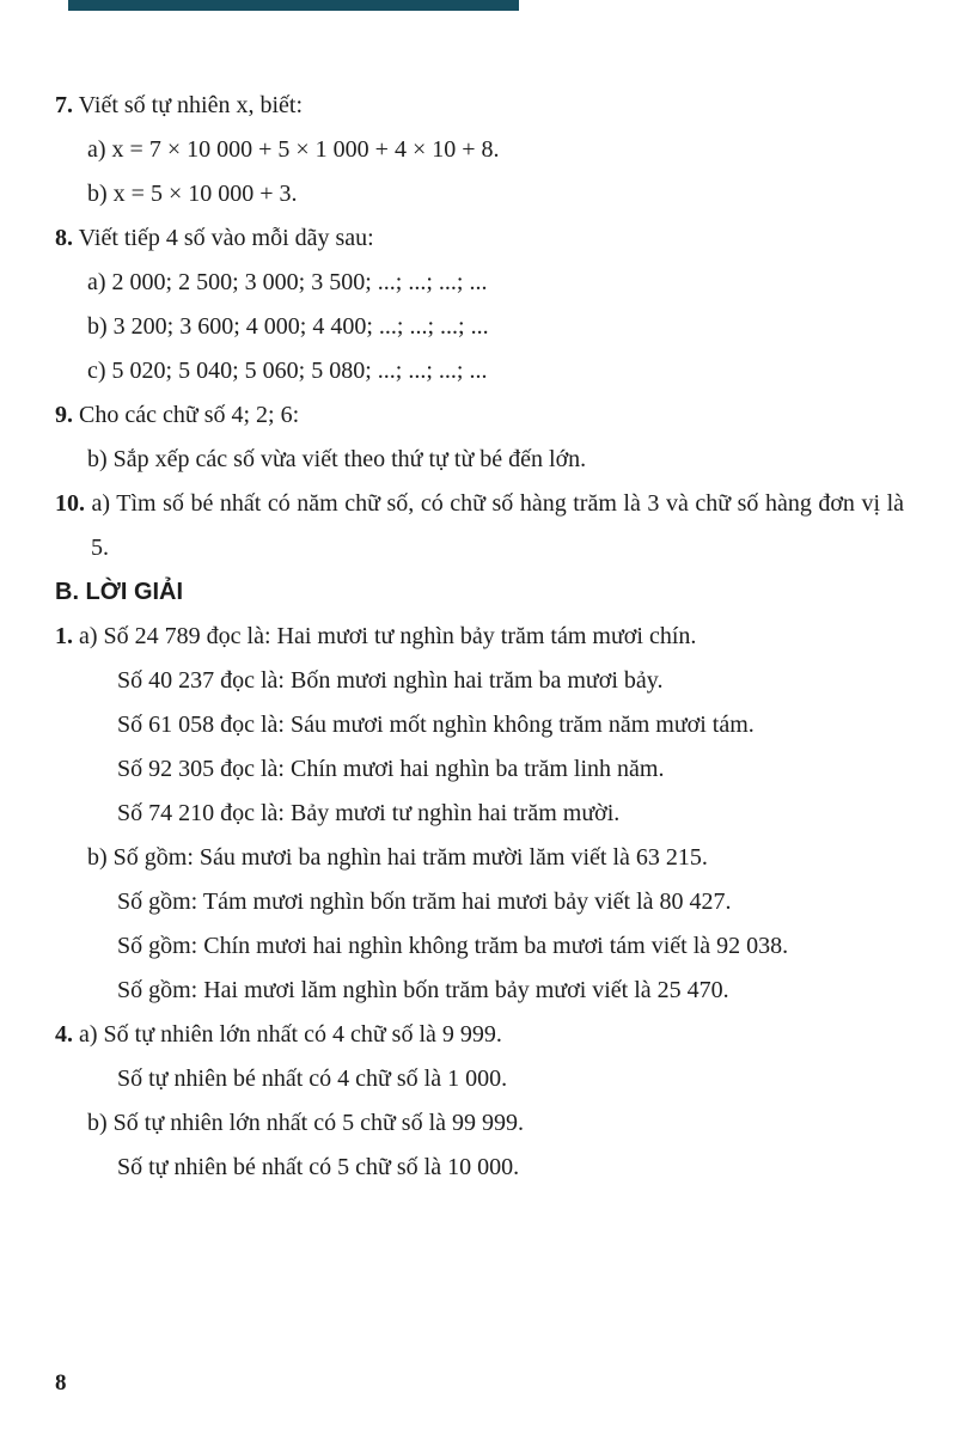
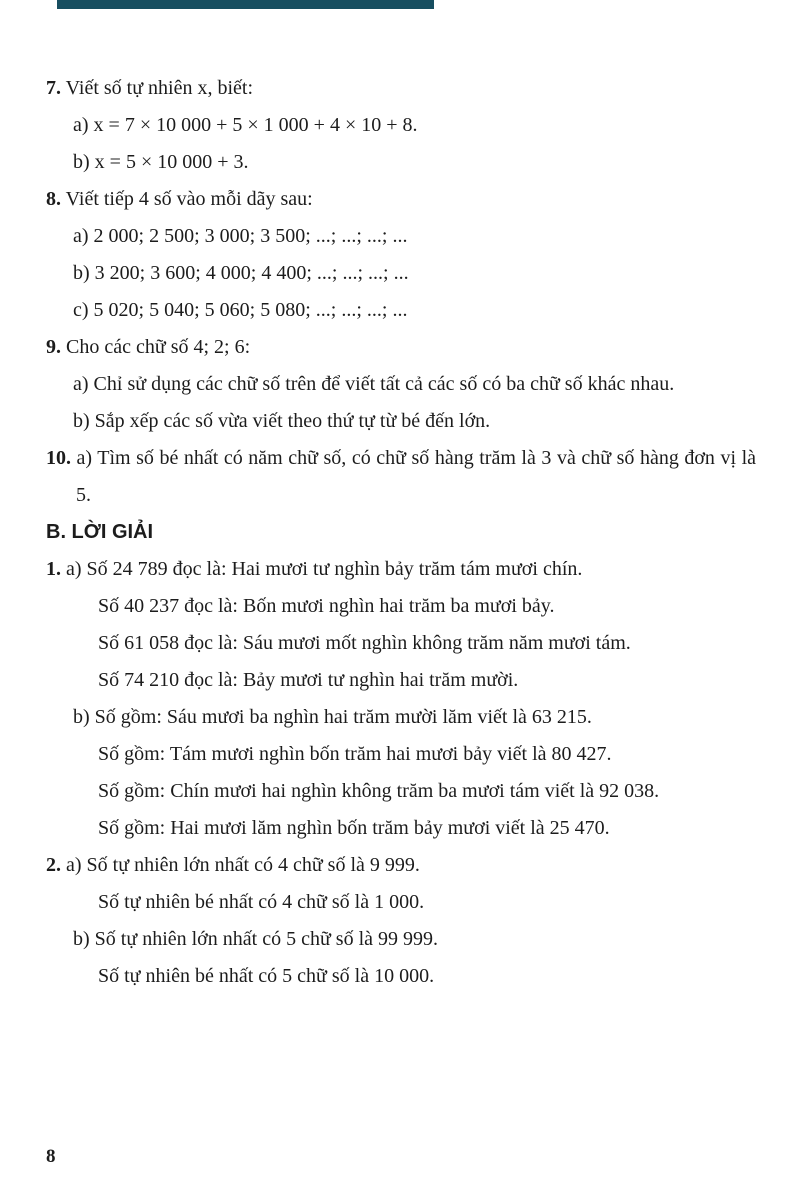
  7. Viết số tự nhiên x, biết:
  a) x = 7 × 10 000 + 5 × 1 000 + 4 × 10 + 8.
  b) x = 5 × 10 000 + 3.
  8. Viết tiếp 4 số vào mỗi dãy sau:
  a) 2 000; 2 500; 3 000; 3 500; ...; ...; ...; ...
  b) 3 200; 3 600; 4 000; 4 400; ...; ...; ...; ...
  c) 5 020; 5 040; 5 060; 5 080; ...; ...; ...; ...
  9. Cho các chữ số 4; 2; 6:
+ a) Chỉ sử dụng các chữ số trên để viết tất cả các số có ba chữ số khác nhau.
  b) Sắp xếp các số vừa viết theo thứ tự từ bé đến lớn.
  10. a) Tìm số bé nhất có năm chữ số, có chữ số hàng trăm là 3 và chữ số hàng đơn vị là 5.
  B. LỜI GIẢI
  1. a) Số 24 789 đọc là: Hai mươi tư nghìn bảy trăm tám mươi chín.
  Số 40 237 đọc là: Bốn mươi nghìn hai trăm ba mươi bảy.
  Số 61 058 đọc là: Sáu mươi mốt nghìn không trăm năm mươi tám.
- Số 92 305 đọc là: Chín mươi hai nghìn ba trăm linh năm.
  Số 74 210 đọc là: Bảy mươi tư nghìn hai trăm mười.
  b) Số gồm: Sáu mươi ba nghìn hai trăm mười lăm viết là 63 215.
  Số gồm: Tám mươi nghìn bốn trăm hai mươi bảy viết là 80 427.
  Số gồm: Chín mươi hai nghìn không trăm ba mươi tám viết là 92 038.
  Số gồm: Hai mươi lăm nghìn bốn trăm bảy mươi viết là 25 470.
- 4. a) Số tự nhiên lớn nhất có 4 chữ số là 9 999.
+ 2. a) Số tự nhiên lớn nhất có 4 chữ số là 9 999.
  Số tự nhiên bé nhất có 4 chữ số là 1 000.
  b) Số tự nhiên lớn nhất có 5 chữ số là 99 999.
  Số tự nhiên bé nhất có 5 chữ số là 10 000.
  8
